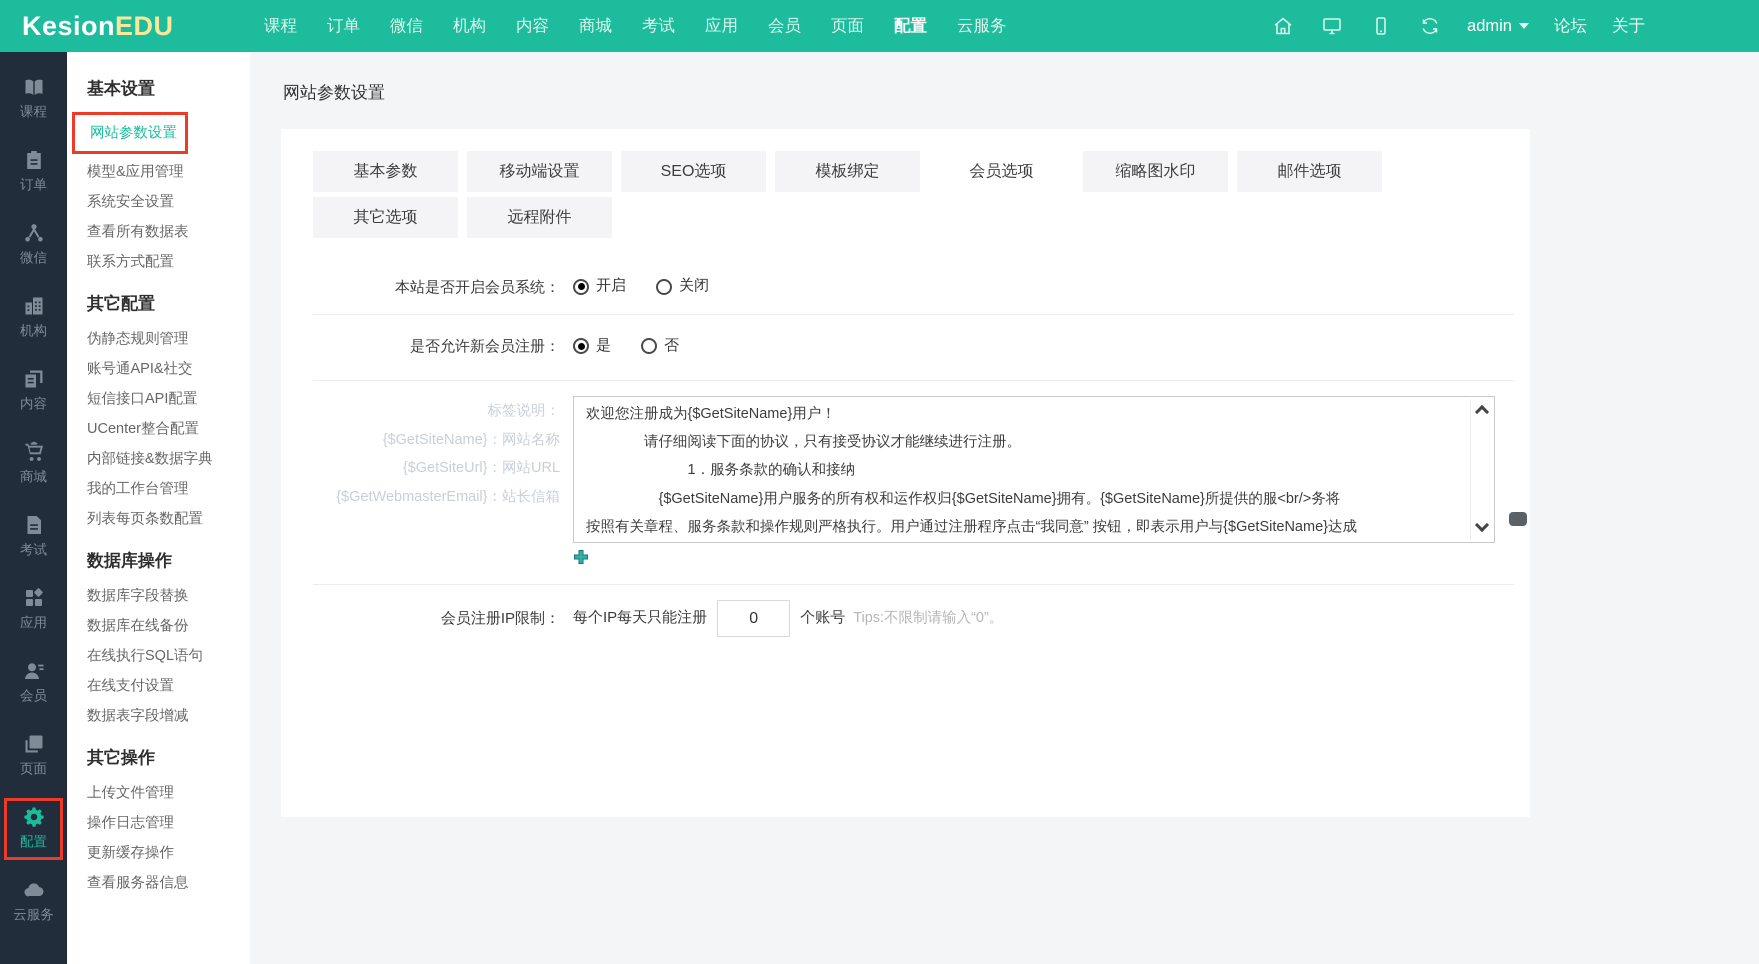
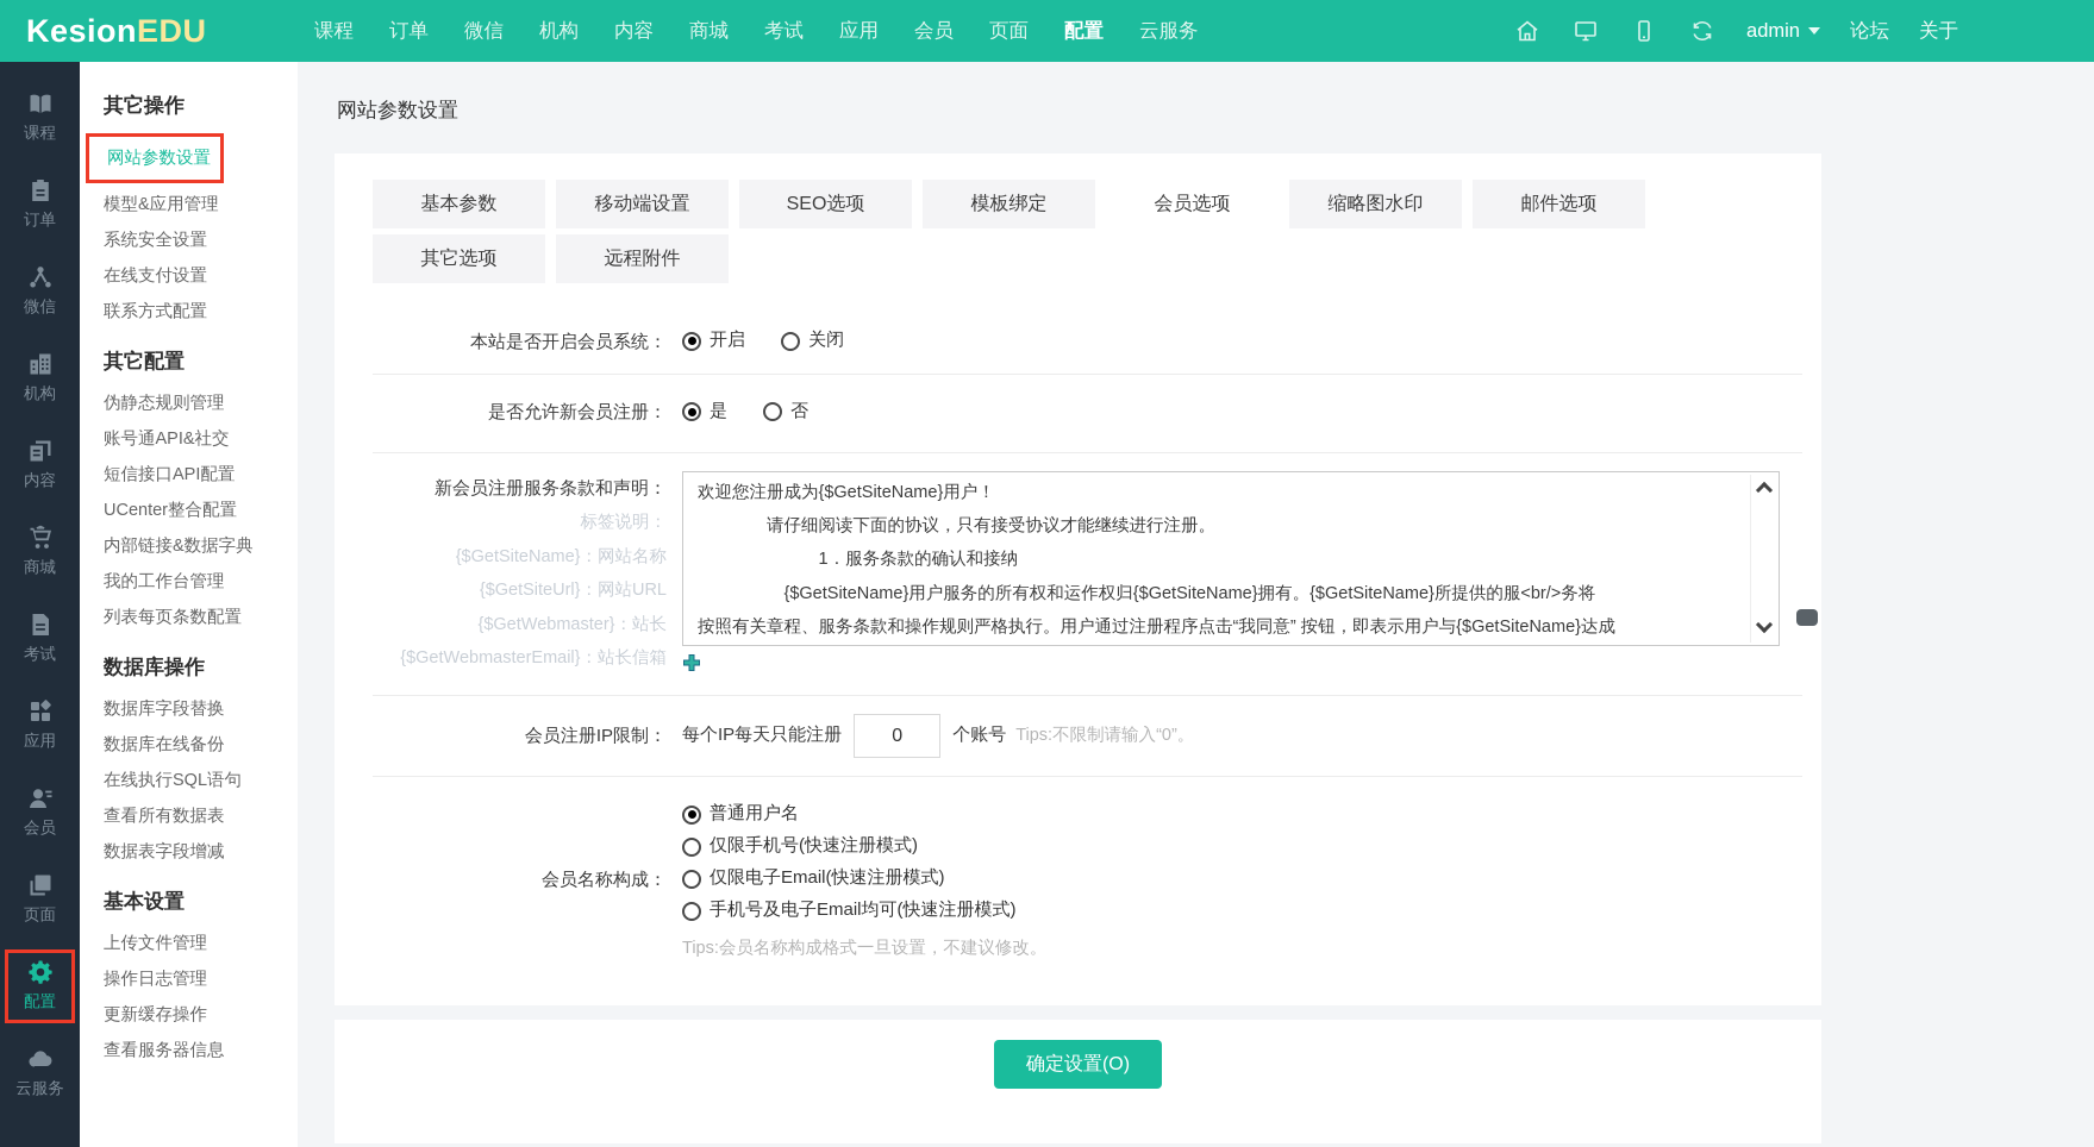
  KesionEDU
  课程
  订单
  微信
  机构
  内容
  商城
  考试
  应用
  会员
  页面
  配置
  云服务
  admin
  论坛
  关于
  课程
  订单
  微信
  机构
  内容
  商城
  考试
  应用
  会员
  页面
  配置
  云服务
- 基本设置
+ 其它操作
  网站参数设置
  模型&应用管理
  系统安全设置
- 查看所有数据表
+ 在线支付设置
  联系方式配置
  其它配置
  伪静态规则管理
  账号通API&社交
  短信接口API配置
  UCenter整合配置
  内部链接&数据字典
  我的工作台管理
  列表每页条数配置
  数据库操作
  数据库字段替换
  数据库在线备份
  在线执行SQL语句
- 在线支付设置
+ 查看所有数据表
  数据表字段增减
- 其它操作
+ 基本设置
  上传文件管理
  操作日志管理
  更新缓存操作
  查看服务器信息
  网站参数设置
  基本参数
  移动端设置
  SEO选项
  模板绑定
  会员选项
  缩略图水印
  邮件选项
  其它选项
  远程附件
  本站是否开启会员系统：
  开启
  关闭
  是否允许新会员注册：
  是
  否
+ 新会员注册服务条款和声明：
  标签说明：
  {$GetSiteName}：网站名称
  {$GetSiteUrl}：网站URL
+ {$GetWebmaster}：站长
  {$GetWebmasterEmail}：站长信箱
  欢迎您注册成为{$GetSiteName}用户！
  请仔细阅读下面的协议，只有接受协议才能继续进行注册。
  1．服务条款的确认和接纳
  {$GetSiteName}用户服务的所有权和运作权归{$GetSiteName}拥有。{$GetSiteName}所提供的服<br/>务将
  按照有关章程、服务条款和操作规则严格执行。用户通过注册程序点击“我同意” 按钮，即表示用户与{$GetSiteName}达成
  会员注册IP限制：
  每个IP每天只能注册
  0
  个账号
  Tips:不限制请输入“0”。
+ 会员名称构成：
+ 普通用户名
+ 仅限手机号(快速注册模式)
+ 仅限电子Email(快速注册模式)
+ 手机号及电子Email均可(快速注册模式)
+ Tips:会员名称构成格式一旦设置，不建议修改。
+ 确定设置(O)
